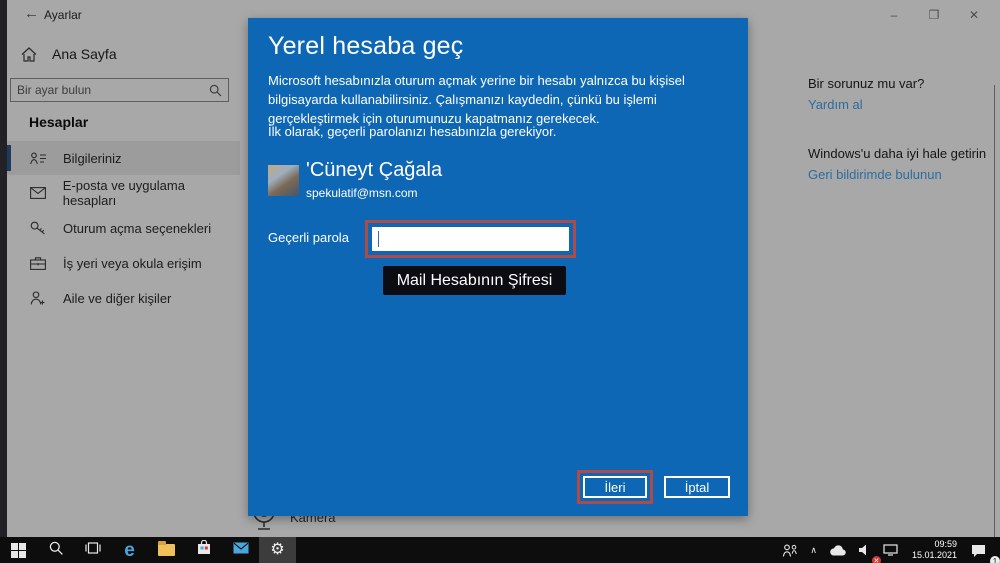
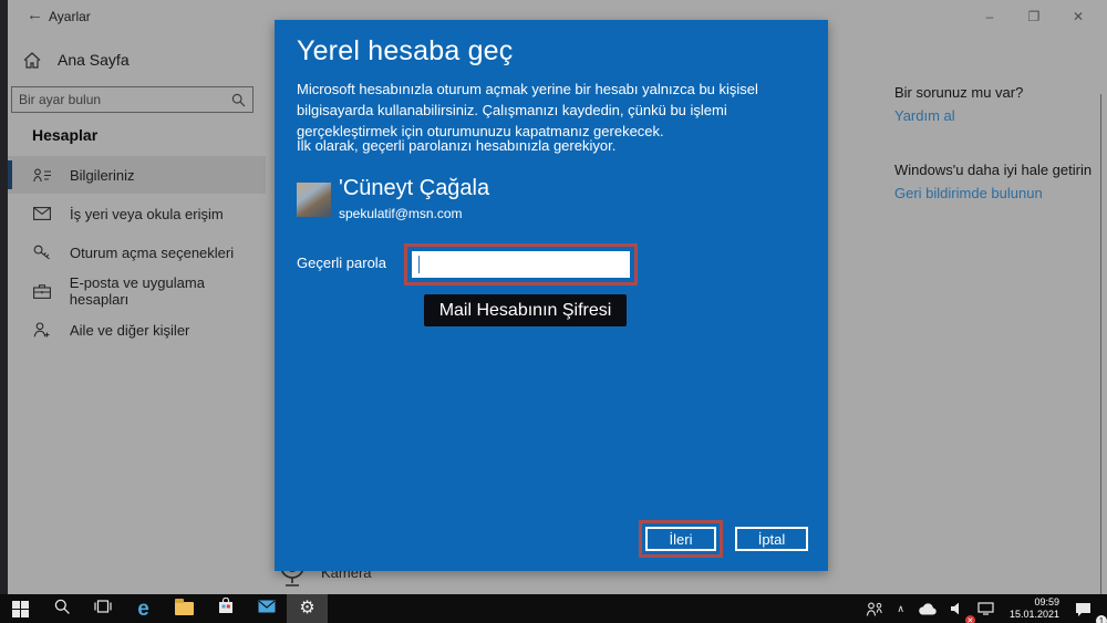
  ←
  Ayarlar
  –
  ❐
  ✕
  Ana Sayfa
  Bir ayar bulun
  Hesaplar
  Bilgileriniz
- E-posta ve uygulama hesapları
+ İş yeri veya okula erişim
  Oturum açma seçenekleri
- İş yeri veya okula erişim
+ E-posta ve uygulama hesapları
  Aile ve diğer kişiler
  Bir sorunuz mu var?
  Yardım al
  Windows'u daha iyi hale getirin
  Geri bildirimde bulunun
  Kamera
  Yerel hesaba geç
  Microsoft hesabınızla oturum açmak yerine bir hesabı yalnızca bu kişisel bilgisayarda kullanabilirsiniz. Çalışmanızı kaydedin, çünkü bu işlemi gerçekleştirmek için oturumunuzu kapatmanız gerekecek.
  İlk olarak, geçerli parolanızı hesabınızla gerekiyor.
  'Cüneyt Çağala
  spekulatif@msn.com
  Geçerli parola
  Mail Hesabının Şifresi
  İleri
  İptal
  e
  ⚙
  ∧
  09:59
  15.01.2021
  1
